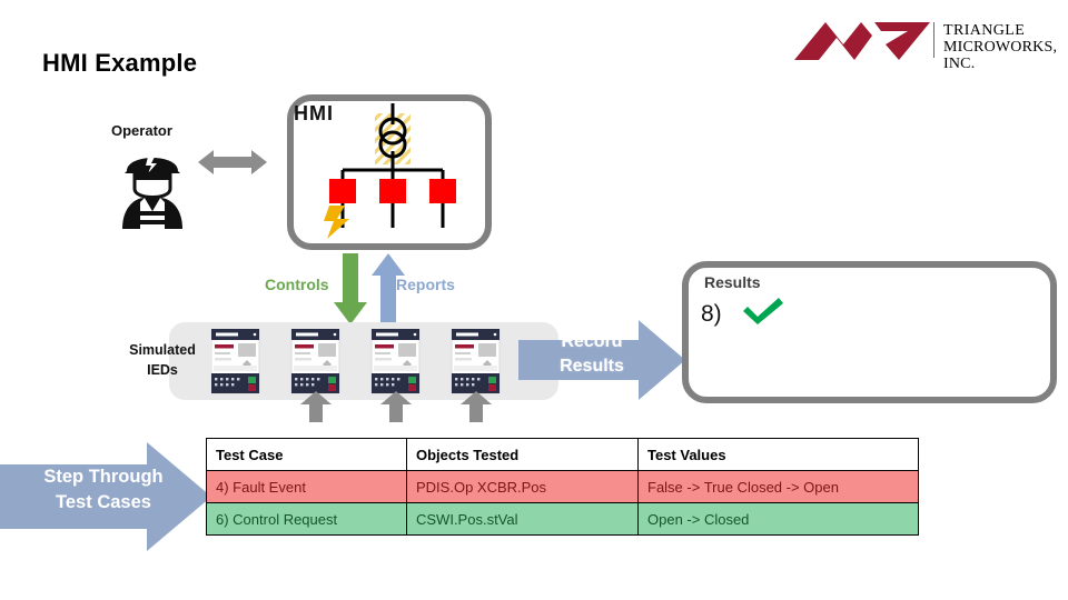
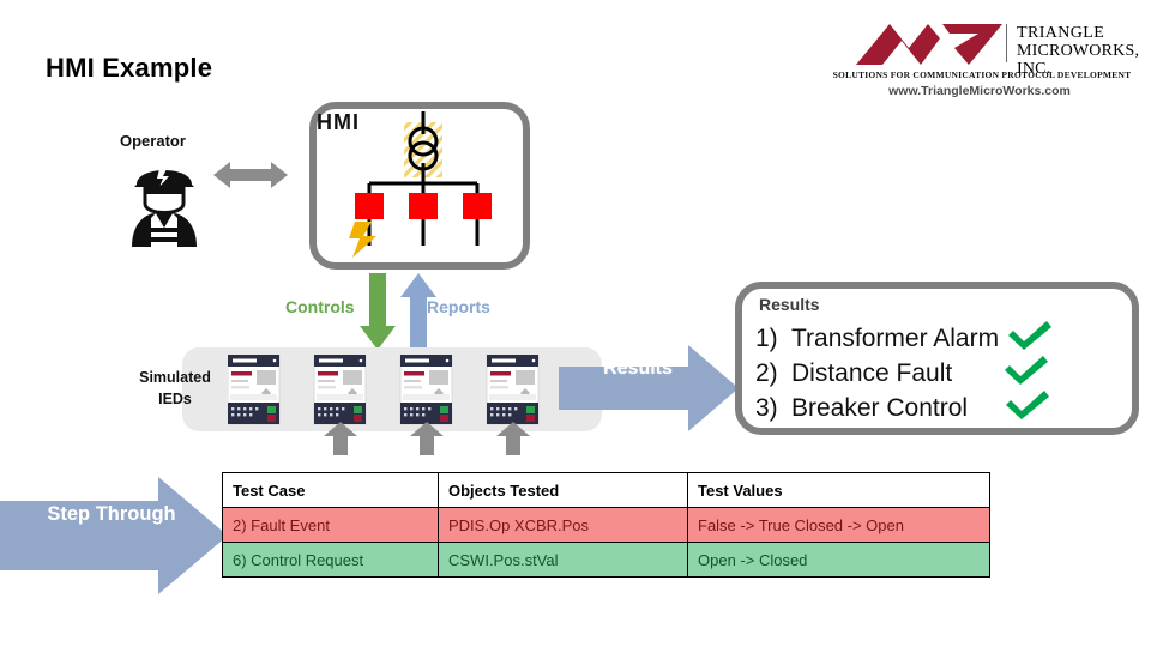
  HMI Example
  TRIANGLE
  MICROWORKS, INC.
+ SOLUTIONS FOR COMMUNICATION PROTOCOL DEVELOPMENT
+ www.TriangleMicroWorks.com
  Operator
  HMI
  Controls
  Reports
  Simulated
  IEDs
- Record
  Results
  Results
- 8)
+ 1)
+ Transformer Alarm
+ 2)
+ Distance Fault
+ 3)
+ Breaker Control
  Step Through
- Test Cases
  Test Case	Objects Tested	Test Values
- 4) Fault Event	PDIS.Op XCBR.Pos	False -> True Closed -> Open
+ 2) Fault Event	PDIS.Op XCBR.Pos	False -> True Closed -> Open
  6) Control Request	CSWI.Pos.stVal	Open -> Closed
